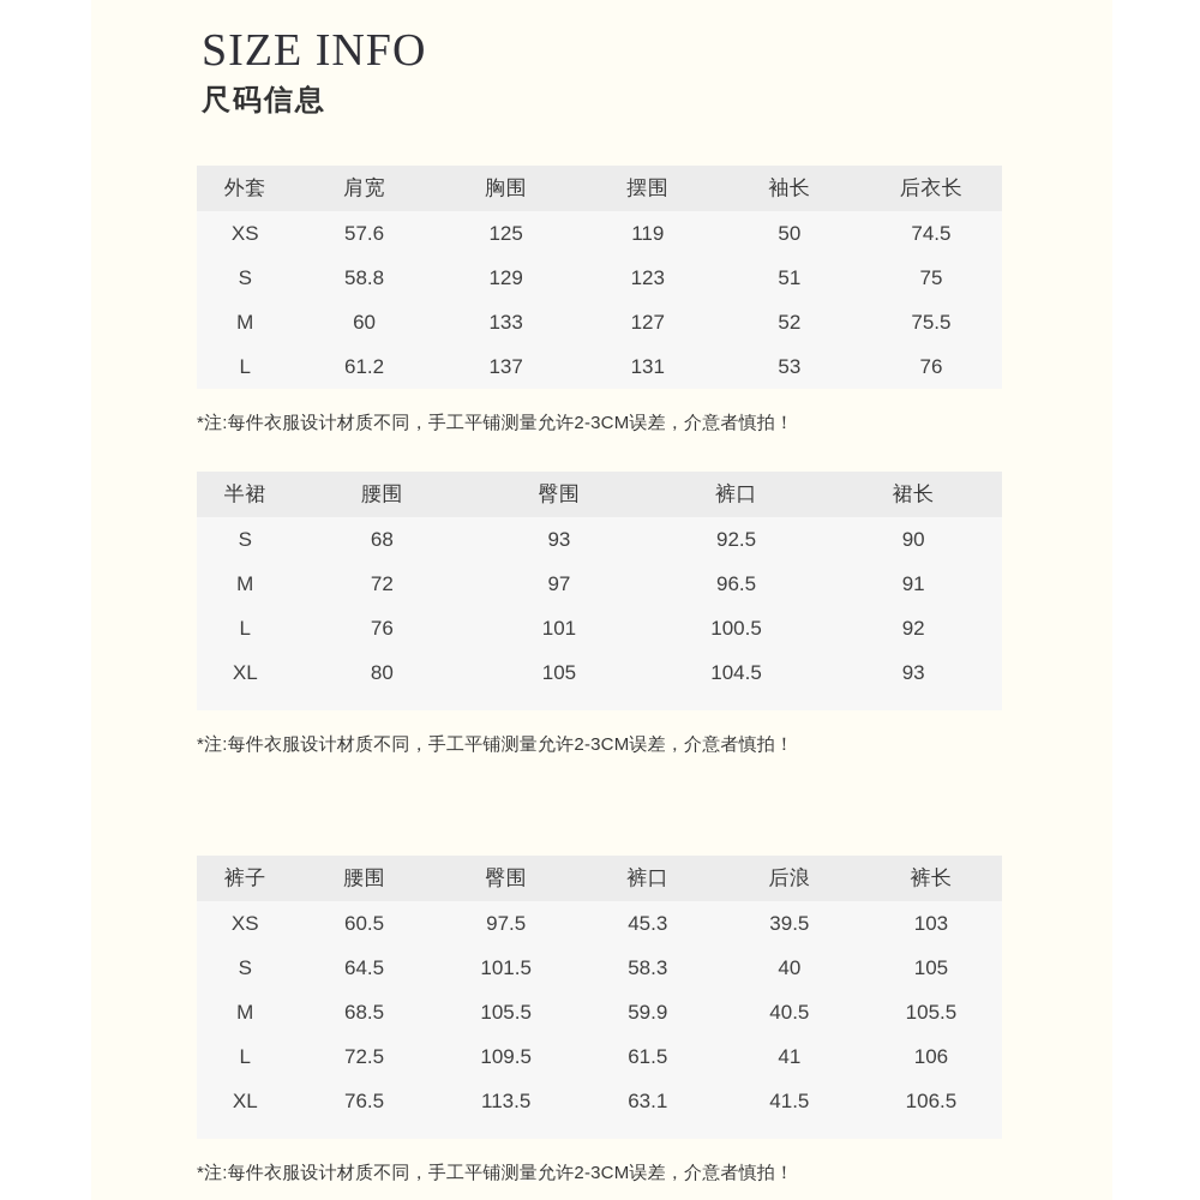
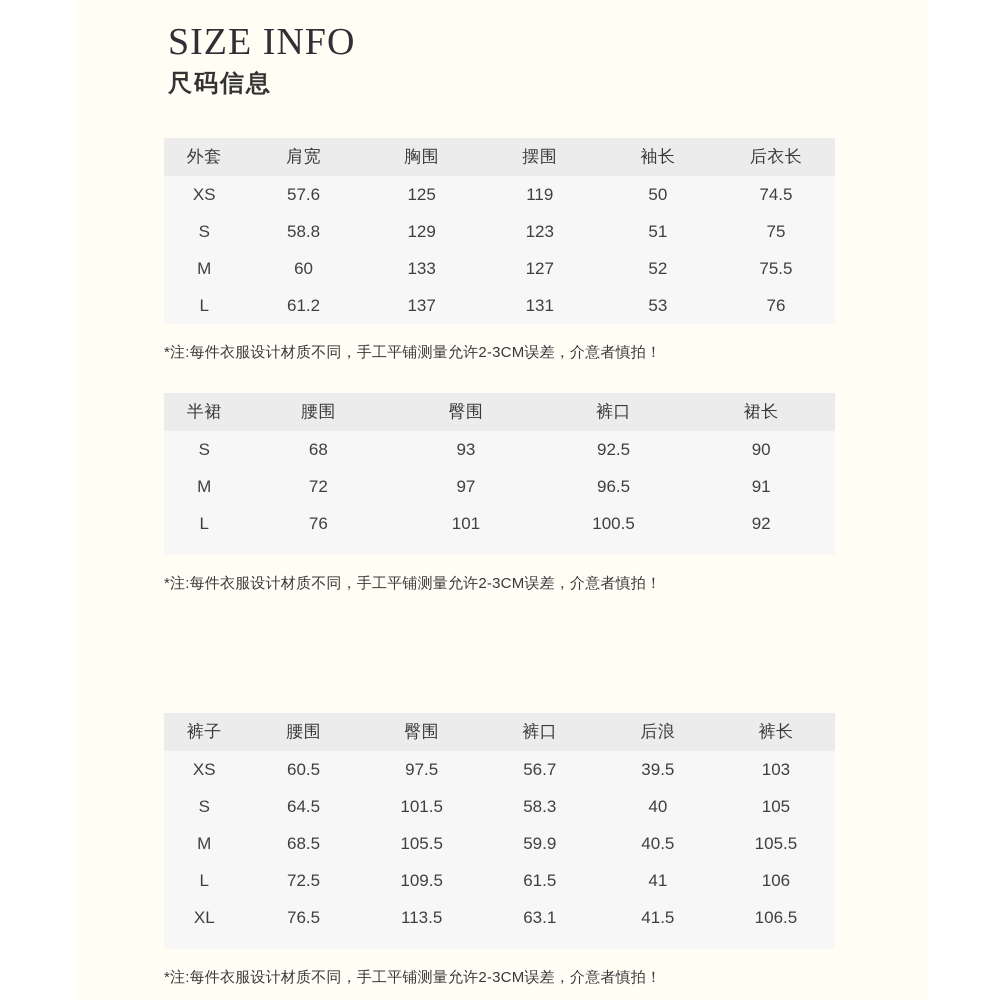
  SIZE INFO
  尺码信息
  外套	肩宽	胸围	摆围	袖长	后衣长
  XS	57.6	125	119	50	74.5
  S	58.8	129	123	51	75
  M	60	133	127	52	75.5
  L	61.2	137	131	53	76
  *注:每件衣服设计材质不同，手工平铺测量允许2-3CM误差，介意者慎拍！
  半裙	腰围	臀围	裤口	裙长
  S	68	93	92.5	90
  M	72	97	96.5	91
  L	76	101	100.5	92
- XL	80	105	104.5	93
  *注:每件衣服设计材质不同，手工平铺测量允许2-3CM误差，介意者慎拍！
  裤子	腰围	臀围	裤口	后浪	裤长
- XS	60.5	97.5	45.3	39.5	103
+ XS	60.5	97.5	56.7	39.5	103
  S	64.5	101.5	58.3	40	105
  M	68.5	105.5	59.9	40.5	105.5
  L	72.5	109.5	61.5	41	106
  XL	76.5	113.5	63.1	41.5	106.5
  *注:每件衣服设计材质不同，手工平铺测量允许2-3CM误差，介意者慎拍！
